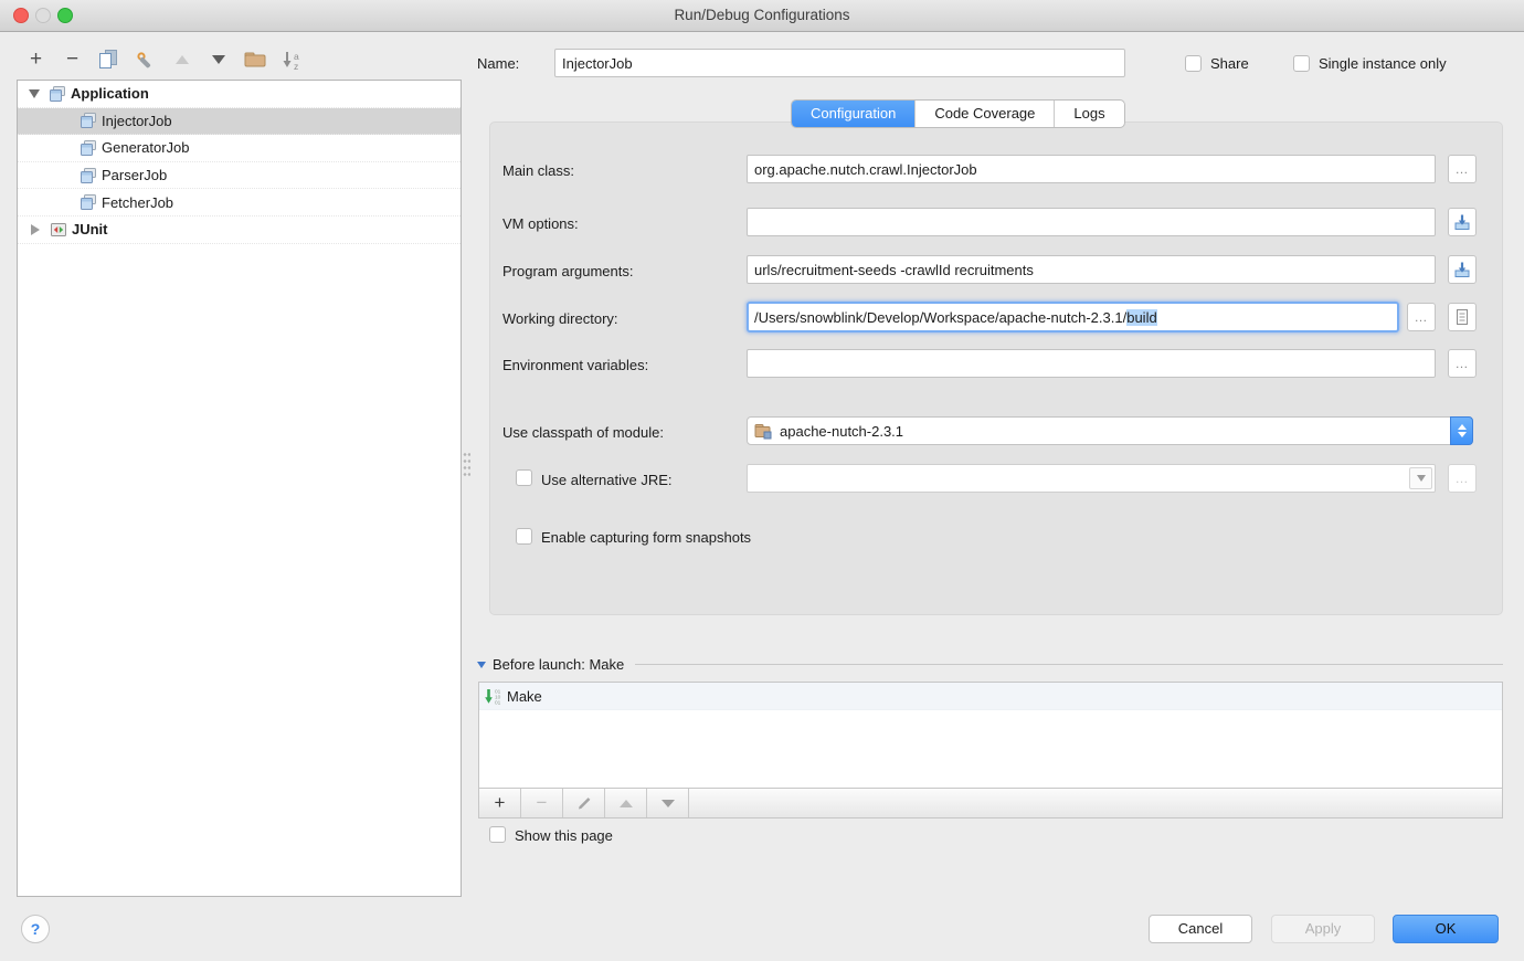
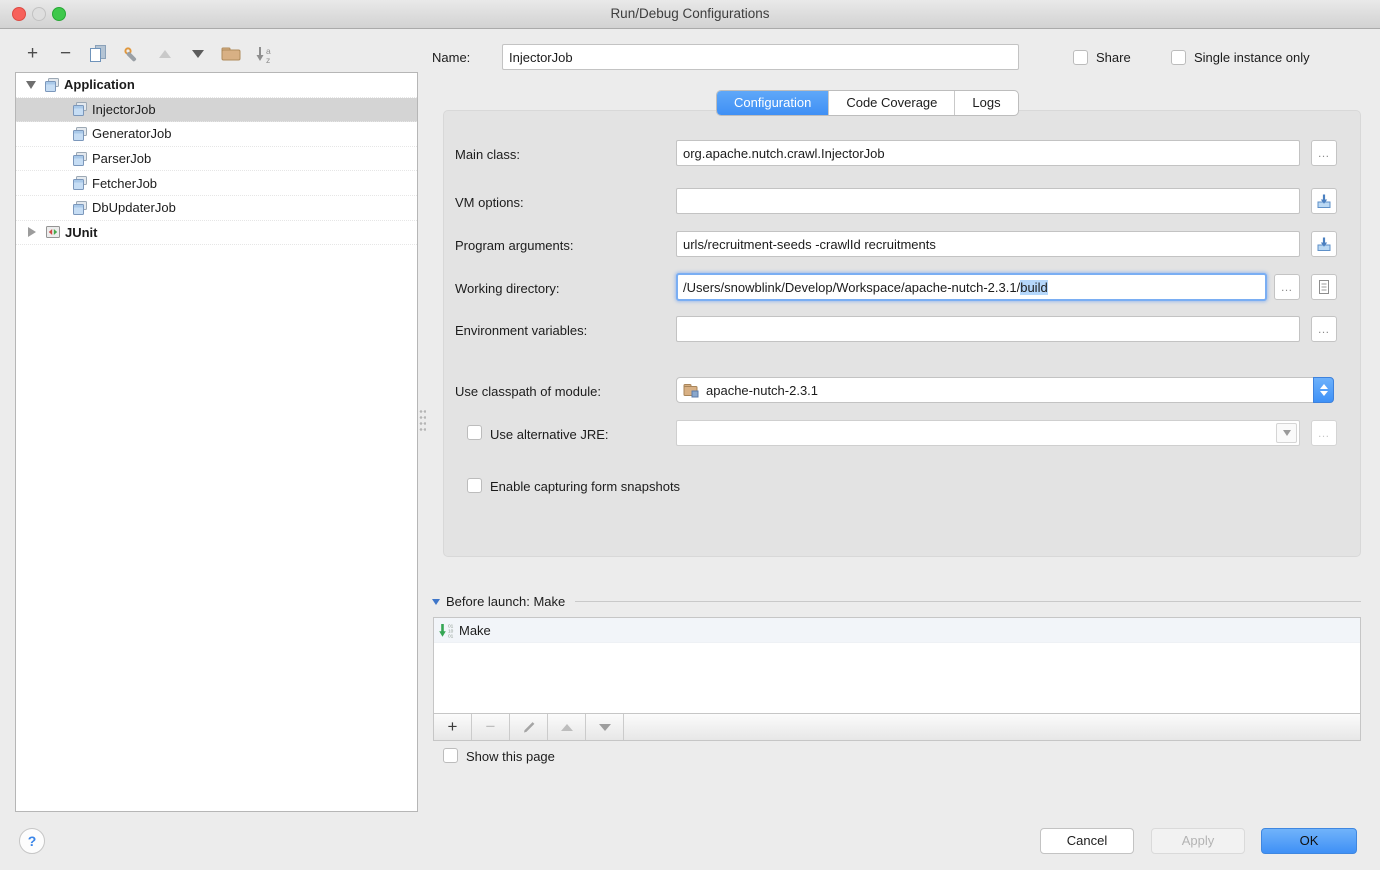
  Run/Debug Configurations
  +
  −
  a
  z
  Application
  InjectorJob
  GeneratorJob
  ParserJob
  FetcherJob
+ DbUpdaterJob
  JUnit
  Name:
  InjectorJob
  Share
  Single instance only
  Configuration
  Code Coverage
  Logs
  Main class:
  org.apache.nutch.crawl.InjectorJob
  …
  VM options:
  Program arguments:
  urls/recruitment-seeds -crawlId recruitments
  Working directory:
  /Users/snowblink/Develop/Workspace/apache-nutch-2.3.1/
  build
  …
  Environment variables:
  …
  Use classpath of module:
  apache-nutch-2.3.1
  Use alternative JRE:
  …
  Enable capturing form snapshots
  Before launch: Make
  Make
  +
  −
  Show this page
  ?
  Cancel
  Apply
  OK
